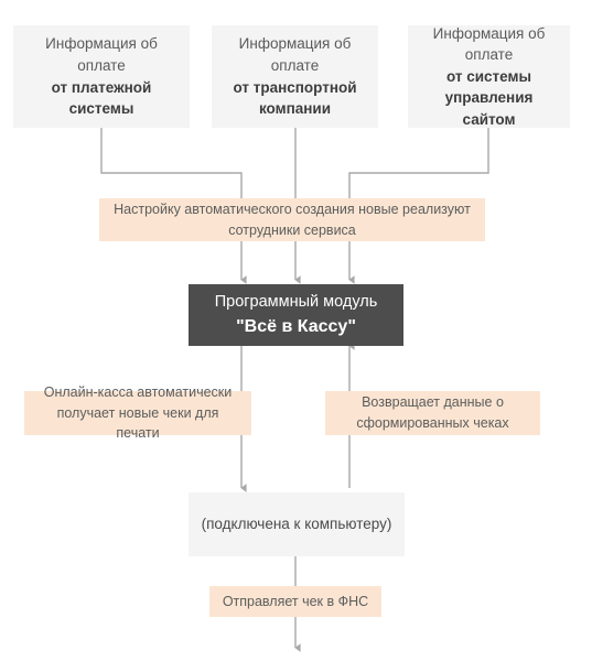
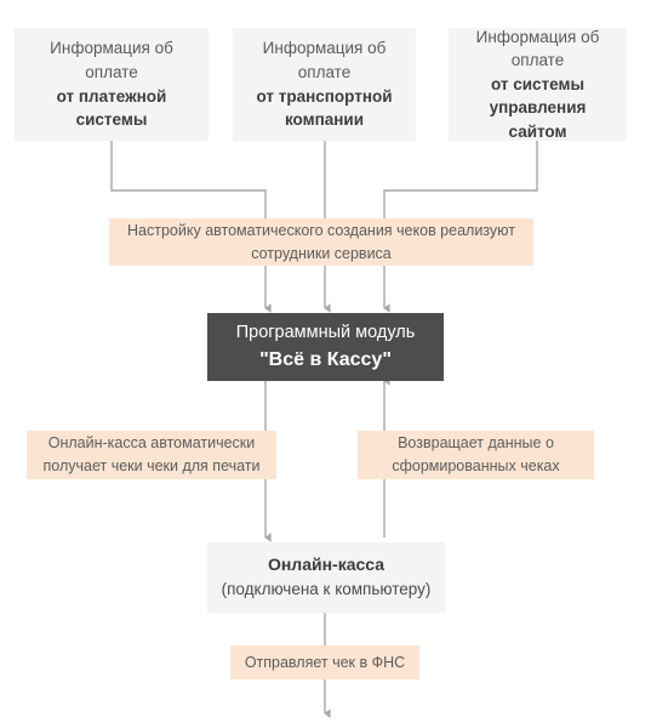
  Информация об
  оплате
  от платежной
  системы
  Информация об
  оплате
  от транспортной
  компании
  Информация об
  оплате
  от системы
  управления сайтом
- Настройку автоматического создания новые реализуют
+ Настройку автоматического создания чеков реализуют
  сотрудники сервиса
  Программный модуль
  "Всё в Кассу"
  Онлайн-касса автоматически
- получает новые чеки для печати
+ получает чеки чеки для печати
  Возвращает данные о
  сформированных чеках
+ Онлайн-касса
  (подключена к компьютеру)
  Отправляет чек в ФНС
